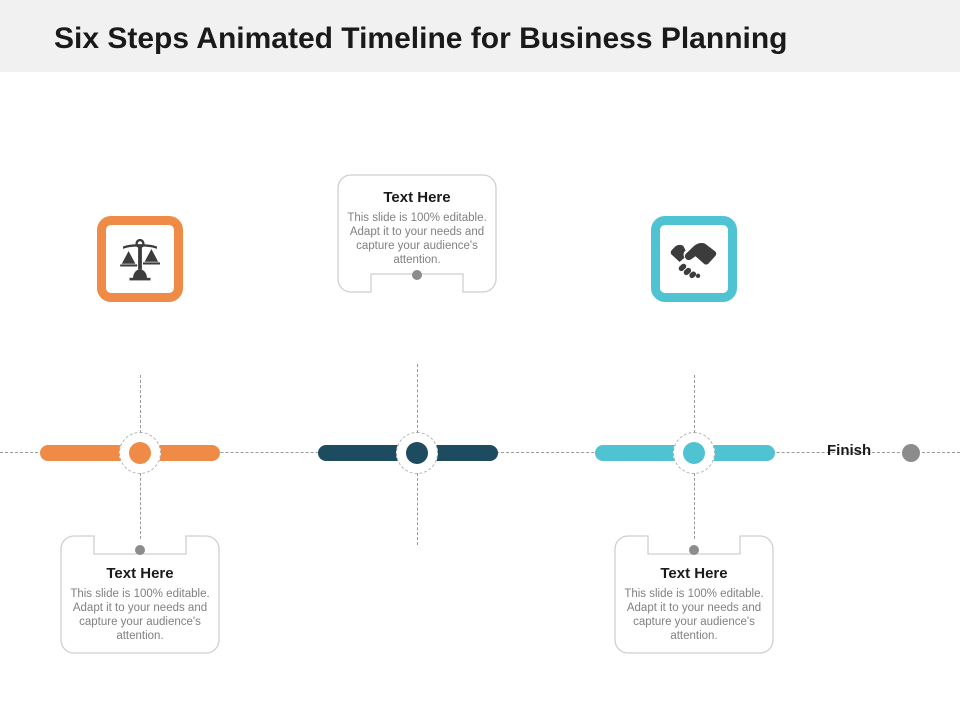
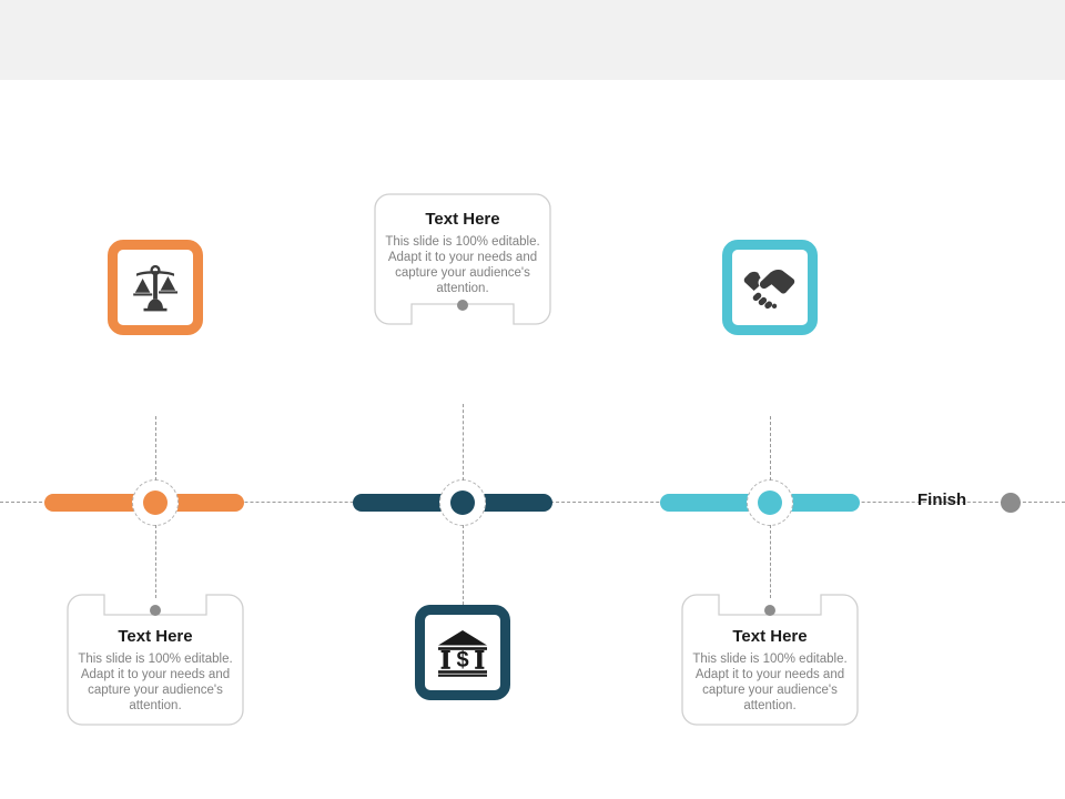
- Six Steps Animated Timeline for Business Planning
  Finish
+ $
  Text Here
  This slide is 100% editable. Adapt it to your needs and capture your audience's attention.
  Text Here
  This slide is 100% editable. Adapt it to your needs and capture your audience's attention.
  Text Here
  This slide is 100% editable. Adapt it to your needs and capture your audience's attention.
